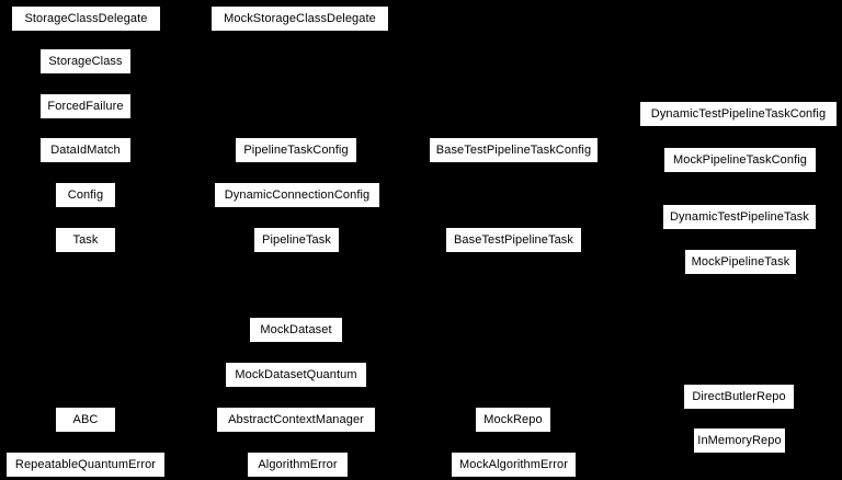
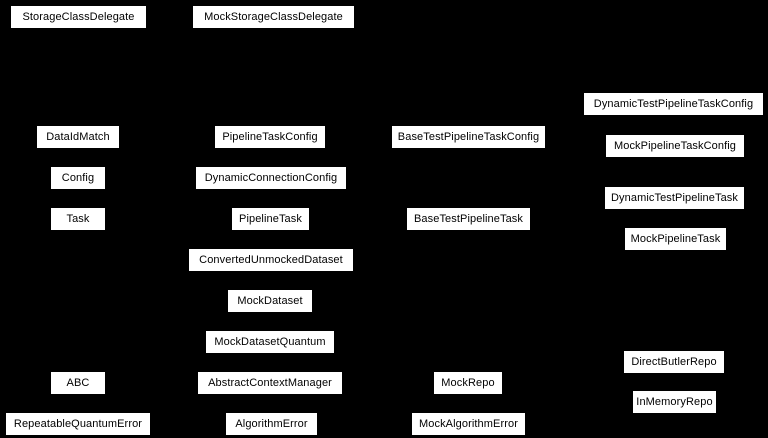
  StorageClassDelegate
  MockStorageClassDelegate
- StorageClass
- ForcedFailure
  DynamicTestPipelineTaskConfig
  DataIdMatch
  PipelineTaskConfig
  BaseTestPipelineTaskConfig
  MockPipelineTaskConfig
  Config
  DynamicConnectionConfig
  DynamicTestPipelineTask
  Task
  PipelineTask
  BaseTestPipelineTask
  MockPipelineTask
+ ConvertedUnmockedDataset
  MockDataset
  MockDatasetQuantum
  DirectButlerRepo
  ABC
  AbstractContextManager
  MockRepo
  InMemoryRepo
  RepeatableQuantumError
  AlgorithmError
  MockAlgorithmError
